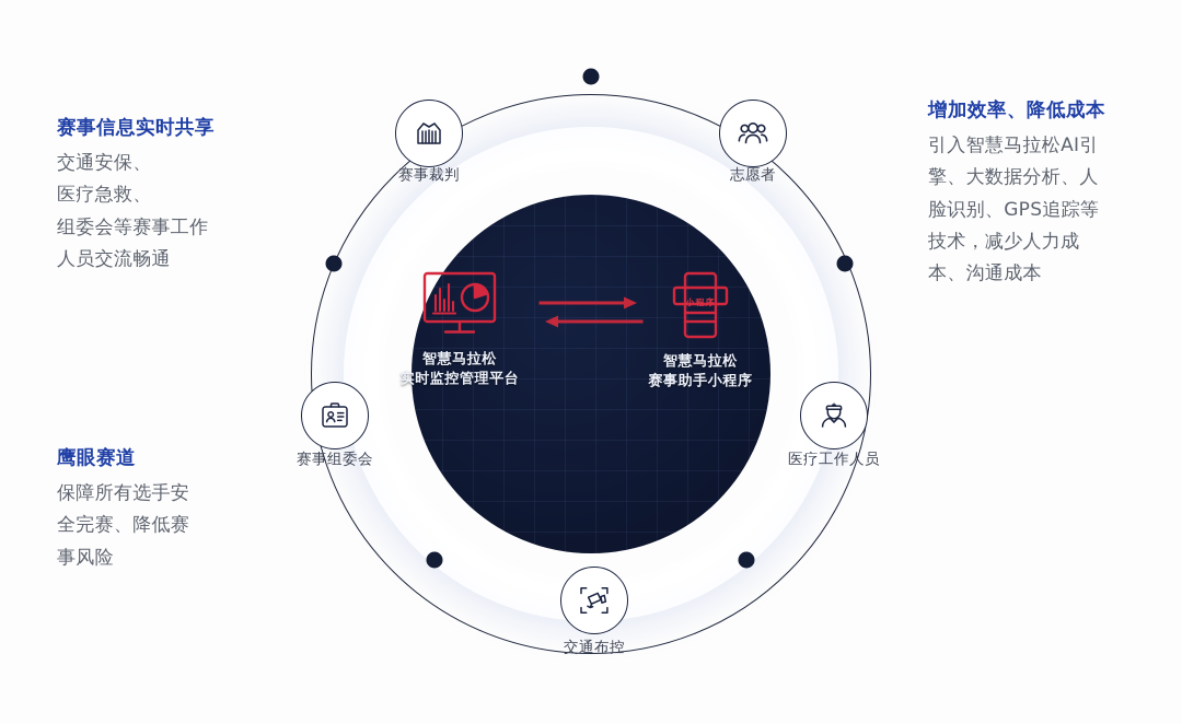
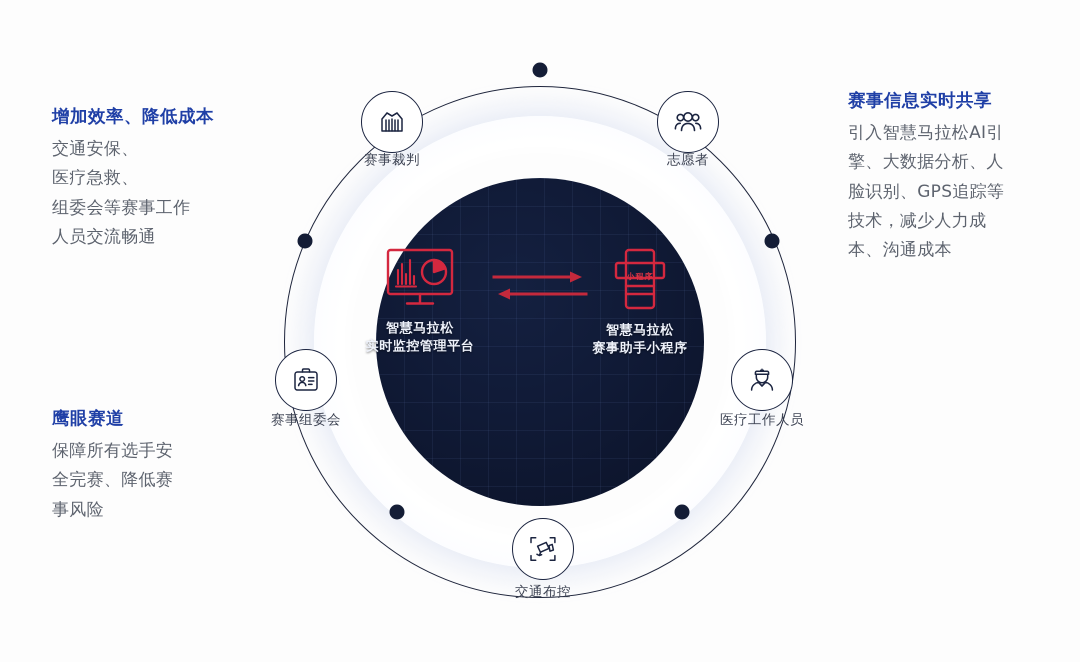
- 赛事信息实时共享
+ 增加效率、降低成本
  交通安保、
  医疗急救、
  组委会等赛事工作
  人员交流畅通
  鹰眼赛道
  保障所有选手安
  全完赛、降低赛
  事风险
- 增加效率、降低成本
+ 赛事信息实时共享
  引入智慧马拉松AI引
  擎、大数据分析、人
  脸识别、GPS追踪等
  技术，减少人力成
  本、沟通成本
  赛事裁判
  志愿者
  赛事组委会
  医疗工作人员
  交通布控
  智慧马拉松
  实时监控管理平台
  小程序
  智慧马拉松
  赛事助手小程序
